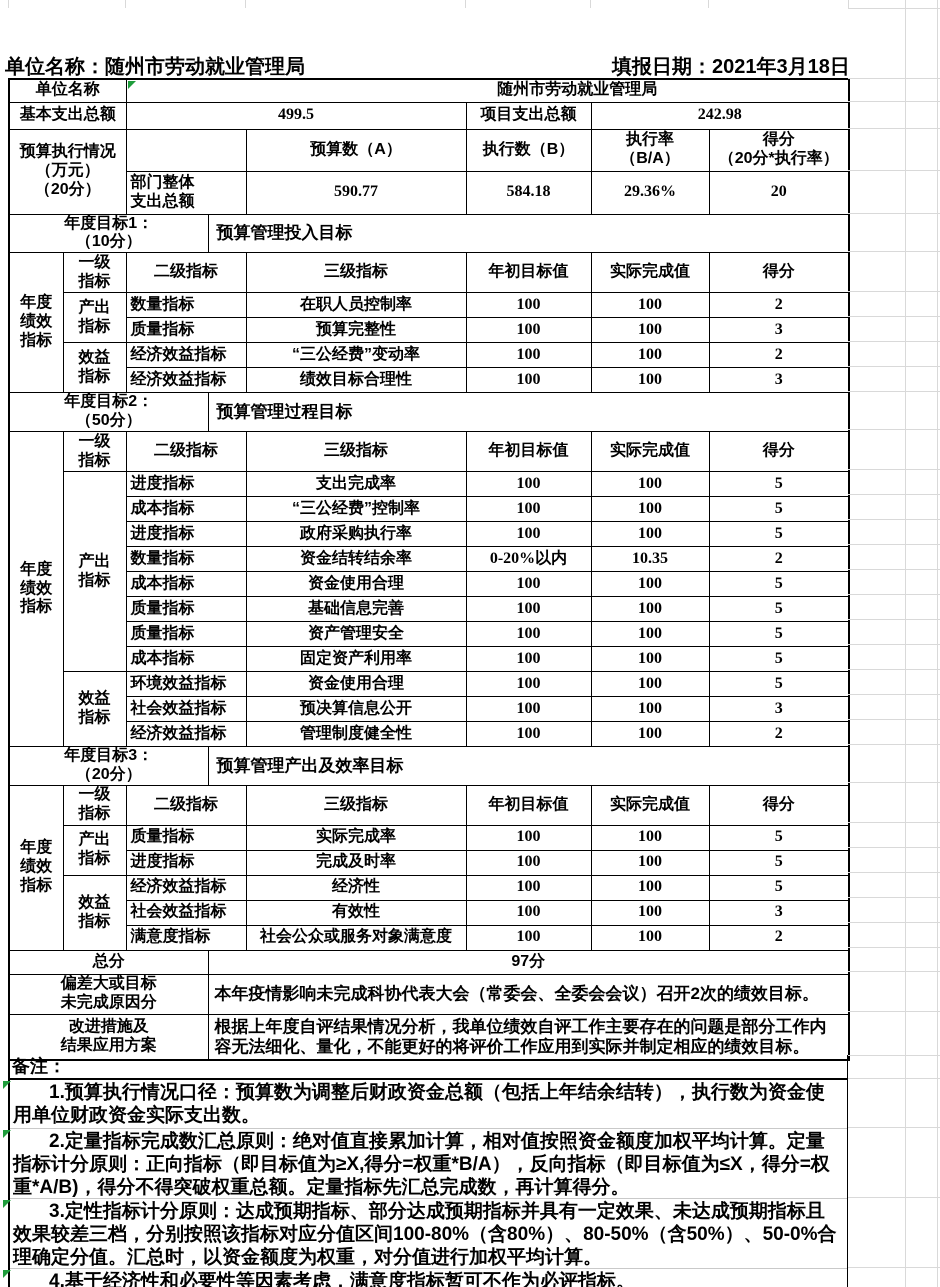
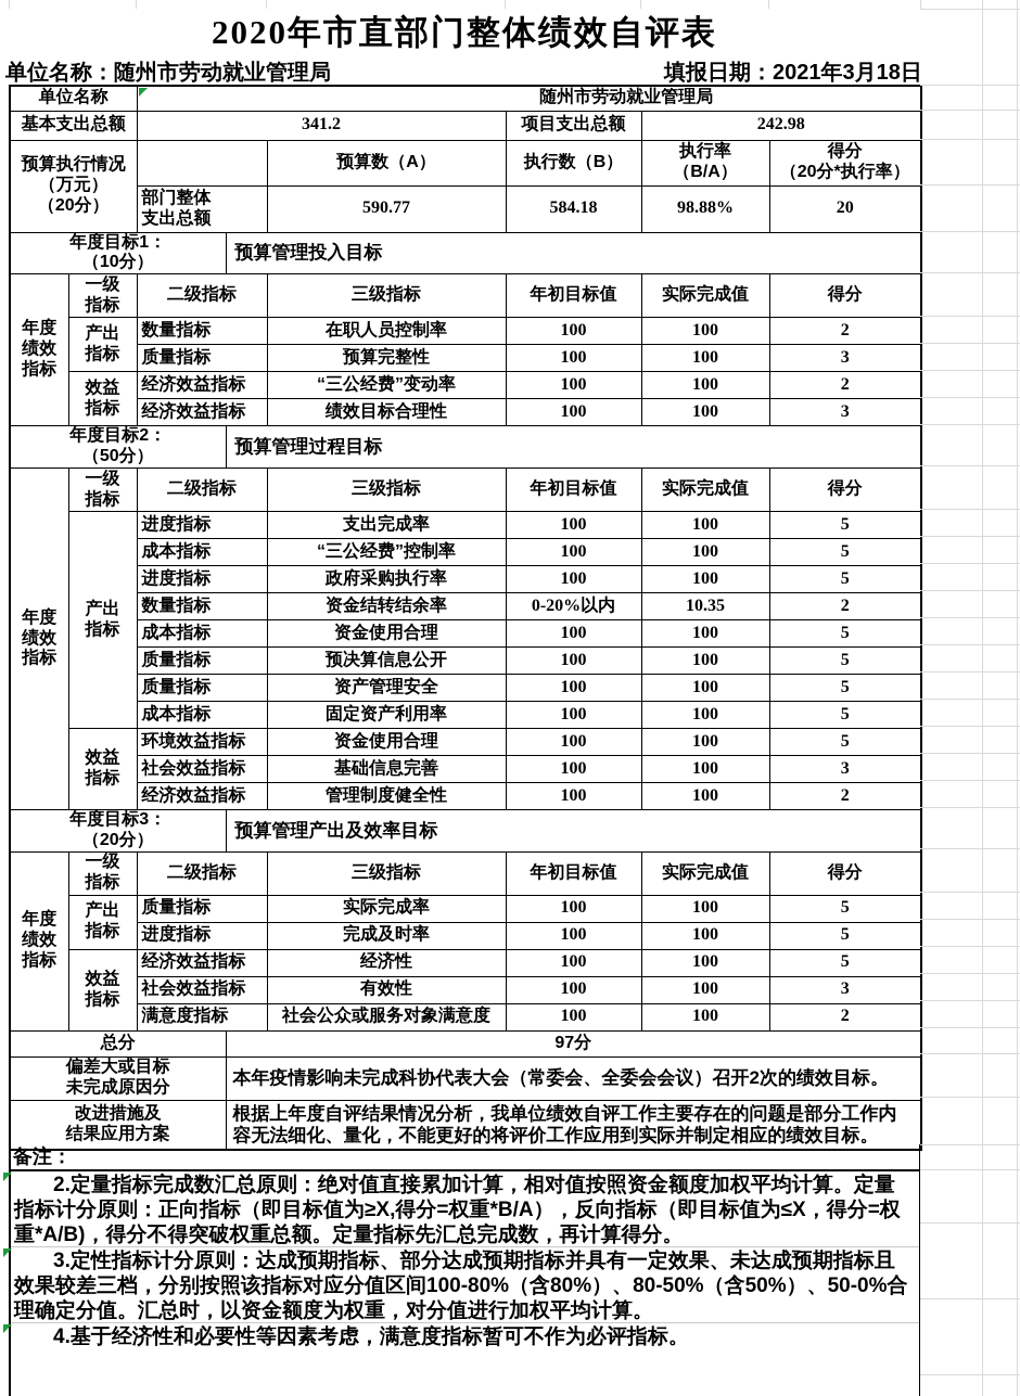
+ 2020年市直部门整体绩效自评表
  单位名称：随州市劳动就业管理局
  填报日期：2021年3月18日
  单位名称	随州市劳动就业管理局
- 基本支出总额	499.5	项目支出总额	242.98
+ 基本支出总额	341.2	项目支出总额	242.98
  预算执行情况 （万元） （20分）		预算数（A）	执行数（B）	执行率 （B/A）	得分 （20分*执行率）
- 部门整体 支出总额	590.77	584.18	29.36%	20
+ 部门整体 支出总额	590.77	584.18	98.88%	20
  年度目标1： （10分）	预算管理投入目标
  年度 绩效 指标	一级 指标	二级指标	三级指标	年初目标值	实际完成值	得分
  产出 指标	数量指标	在职人员控制率	100	100	2
  质量指标	预算完整性	100	100	3
  效益 指标	经济效益指标	“三公经费”变动率	100	100	2
  经济效益指标	绩效目标合理性	100	100	3
  年度目标2： （50分）	预算管理过程目标
  年度 绩效 指标	一级 指标	二级指标	三级指标	年初目标值	实际完成值	得分
  产出 指标	进度指标	支出完成率	100	100	5
  成本指标	“三公经费”控制率	100	100	5
  进度指标	政府采购执行率	100	100	5
  数量指标	资金结转结余率	0-20%以内	10.35	2
  成本指标	资金使用合理	100	100	5
- 质量指标	基础信息完善	100	100	5
+ 质量指标	预决算信息公开	100	100	5
  质量指标	资产管理安全	100	100	5
  成本指标	固定资产利用率	100	100	5
  效益 指标	环境效益指标	资金使用合理	100	100	5
- 社会效益指标	预决算信息公开	100	100	3
+ 社会效益指标	基础信息完善	100	100	3
  经济效益指标	管理制度健全性	100	100	2
  年度目标3： （20分）	预算管理产出及效率目标
  年度 绩效 指标	一级 指标	二级指标	三级指标	年初目标值	实际完成值	得分
  产出 指标	质量指标	实际完成率	100	100	5
  进度指标	完成及时率	100	100	5
  效益 指标	经济效益指标	经济性	100	100	5
  社会效益指标	有效性	100	100	3
  满意度指标	社会公众或服务对象满意度	100	100	2
  总分	97分
  偏差大或目标 未完成原因分	本年疫情影响未完成科协代表大会（常委会、全委会会议）召开2次的绩效目标。
  改进措施及 结果应用方案	根据上年度自评结果情况分析，我单位绩效自评工作主要存在的问题是部分工作内容无法细化、量化，不能更好的将评价工作应用到实际并制定相应的绩效目标。
  备注：
- 1.预算执行情况口径：预算数为调整后财政资金总额（包括上年结余结转），执行数为资金使用单位财政资金实际支出数。
  2.定量指标完成数汇总原则：绝对值直接累加计算，相对值按照资金额度加权平均计算。定量指标计分原则：正向指标（即目标值为≥X,得分=权重*B/A），反向指标（即目标值为≤X，得分=权重*A/B)，得分不得突破权重总额。定量指标先汇总完成数，再计算得分。
  3.定性指标计分原则：达成预期指标、部分达成预期指标并具有一定效果、未达成预期指标且效果较差三档，分别按照该指标对应分值区间100-80%（含80%）、80-50%（含50%）、50-0%合理确定分值。汇总时，以资金额度为权重，对分值进行加权平均计算。
  4.基于经济性和必要性等因素考虑，满意度指标暂可不作为必评指标。
